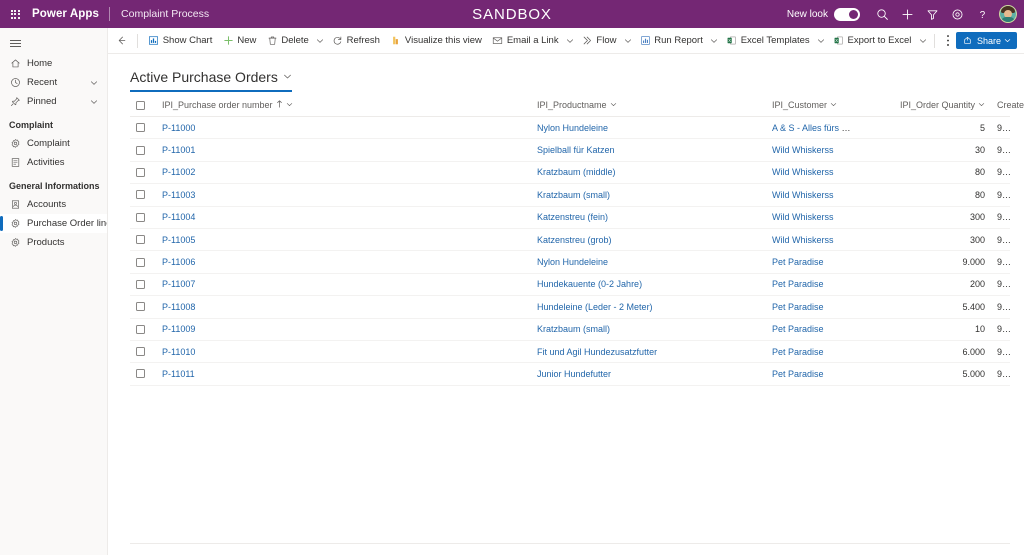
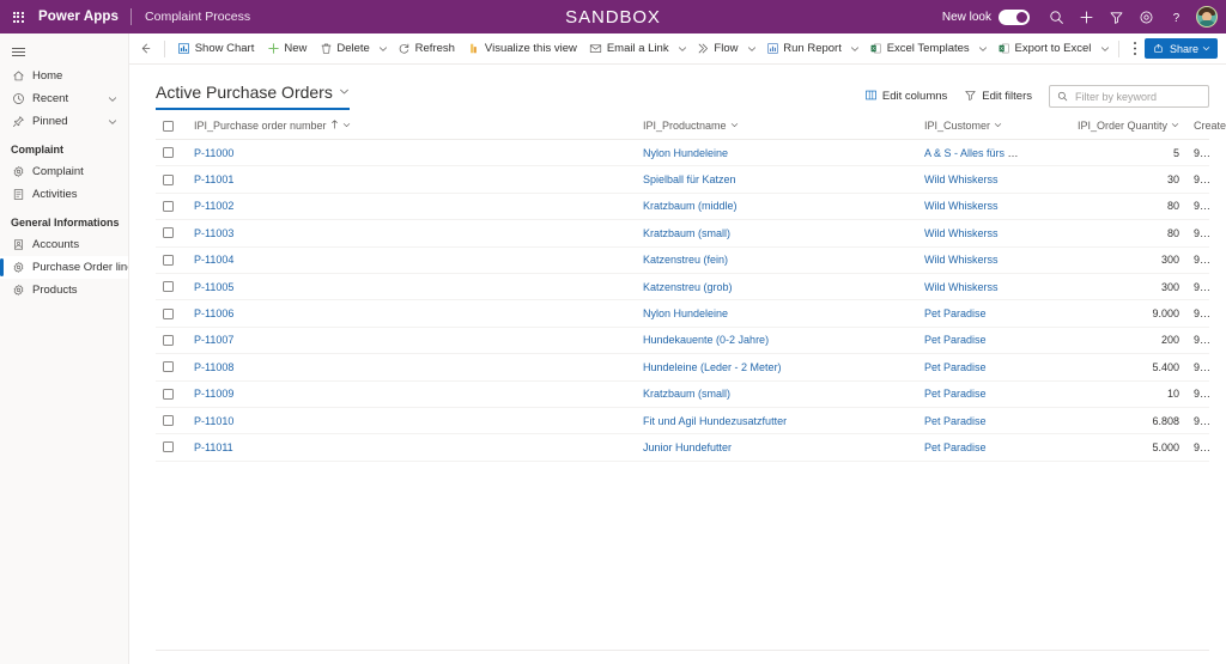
  Power Apps
  Complaint Process
  SANDBOX
  New look
  ?
  Home
  Recent
  Pinned
  Complaint
  Complaint
  Activities
  General Informations
  Accounts
  Purchase Order lin
  Products
  Show Chart
  New
  Delete
  Refresh
  Visualize this view
  Email a Link
  Flow
  Run Report
  Excel Templates
  Export to Excel
  Share
  Active Purchase Orders
+ Edit columns
+ Edit filters
+ Filter by keyword
  	IPI_Purchase order number		IPI_Productname	IPI_Customer	IPI_Order Quantity	Create
  	P-11000	Nylon Hundeleine	A & S - Alles fürs Haus	5	9/2
  	P-11001	Spielball für Katzen	Wild Whiskerss	30	9/2
  	P-11002	Kratzbaum (middle)	Wild Whiskerss	80	9/2
  	P-11003	Kratzbaum (small)	Wild Whiskerss	80	9/2
  	P-11004	Katzenstreu (fein)	Wild Whiskerss	300	9/2
  	P-11005	Katzenstreu (grob)	Wild Whiskerss	300	9/2
  	P-11006	Nylon Hundeleine	Pet Paradise	9.000	9/2
  	P-11007	Hundekauente (0-2 Jahre)	Pet Paradise	200	9/2
  	P-11008	Hundeleine (Leder - 2 Meter)	Pet Paradise	5.400	9/2
  	P-11009	Kratzbaum (small)	Pet Paradise	10	9/2
- 	P-11010	Fit und Agil Hundezusatzfutter	Pet Paradise	6.000	9/2
+ 	P-11010	Fit und Agil Hundezusatzfutter	Pet Paradise	6.808	9/2
  	P-11011	Junior Hundefutter	Pet Paradise	5.000	9/2
